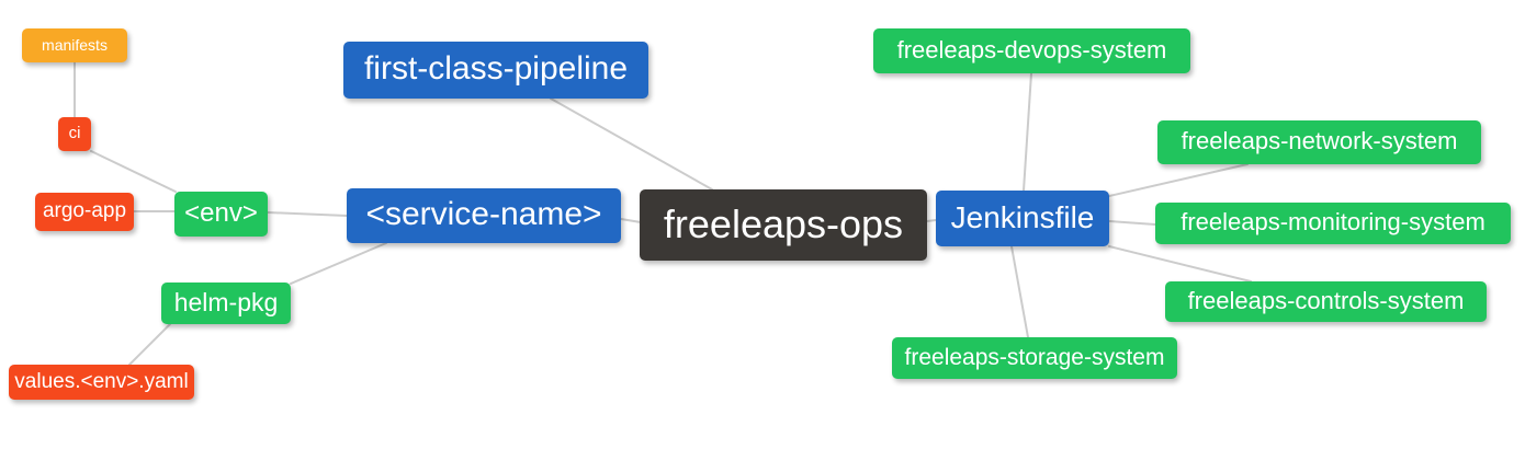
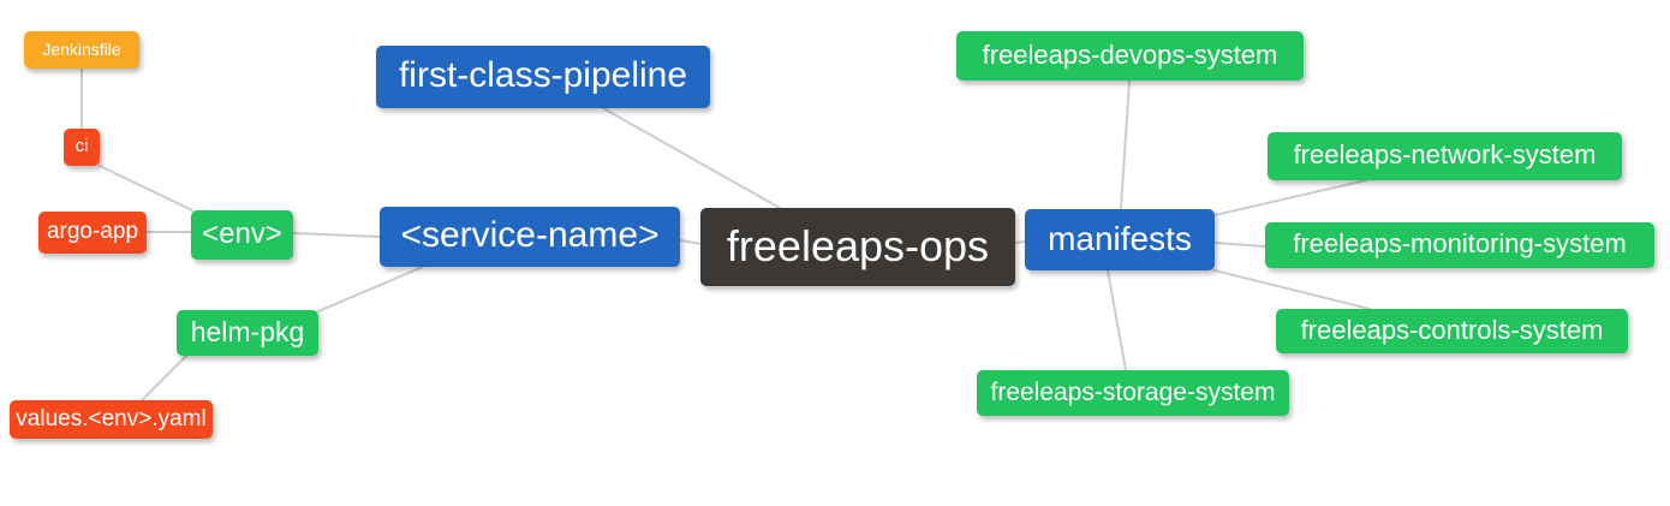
  freeleaps-ops
  first-class-pipeline
  <service-name>
- Jenkinsfile
+ manifests
  <env>
  helm-pkg
  ci
  argo-app
  values.<env>.yaml
- manifests
+ Jenkinsfile
  freeleaps-devops-system
  freeleaps-network-system
  freeleaps-monitoring-system
  freeleaps-controls-system
  freeleaps-storage-system
